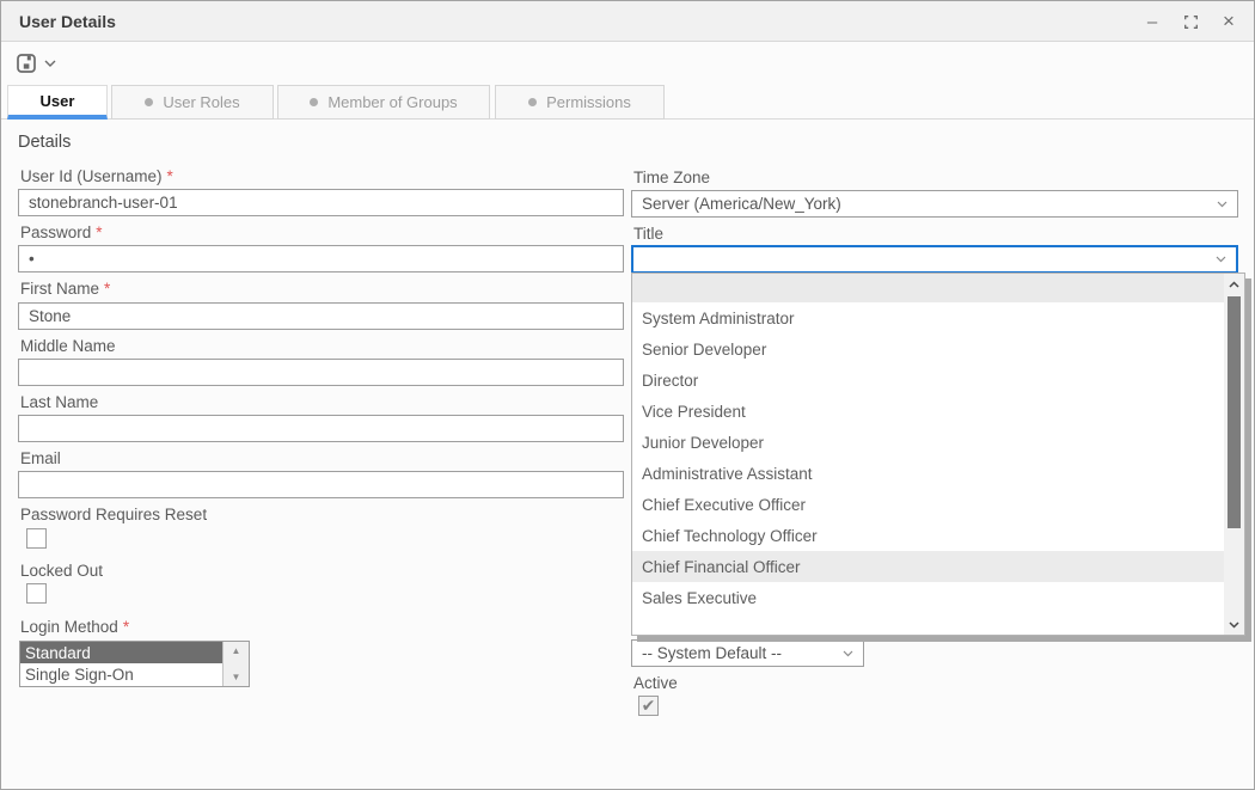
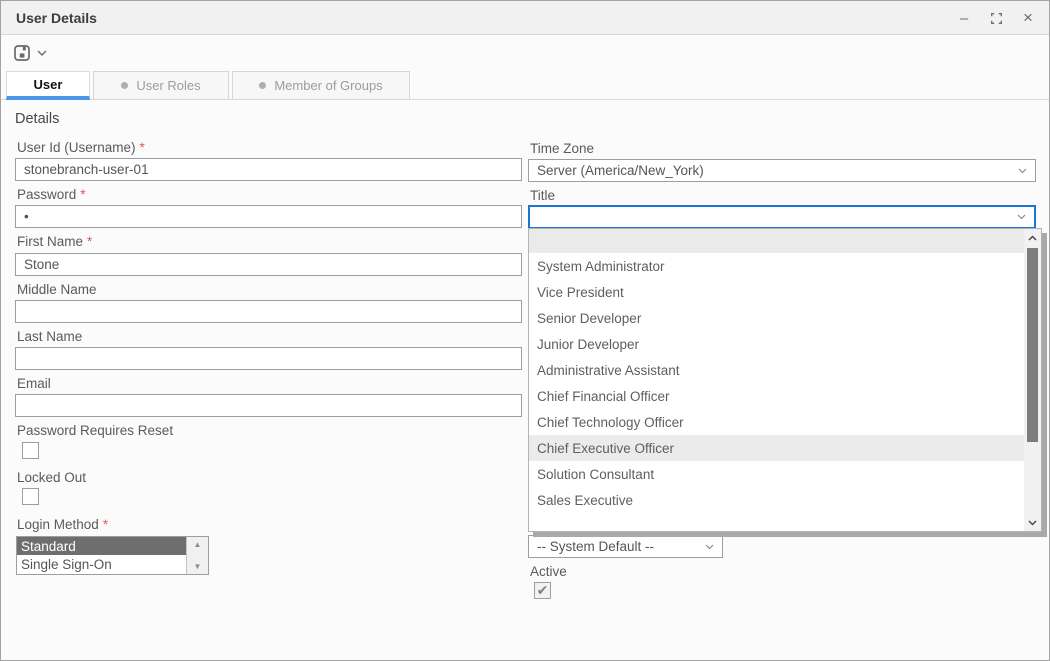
  User Details
  –
  ×
  User
  User Roles
  Member of Groups
- Permissions
  Details
  User Id (Username) *
  stonebranch-user-01
  Password *
  •
  First Name *
  Stone
  Middle Name
  Last Name
  Email
  Password Requires Reset
  Locked Out
  Login Method *
  Standard
  Single Sign-On
  ▲
  ▼
  Time Zone
  Server (America/New_York)
  Title
  -- System Default --
  Active
  ✔
  System Administrator
- Senior Developer
+ Vice President
- Director
- Vice President
+ Senior Developer
  Junior Developer
  Administrative Assistant
- Chief Executive Officer
+ Chief Financial Officer
  Chief Technology Officer
- Chief Financial Officer
+ Chief Executive Officer
+ Solution Consultant
  Sales Executive
